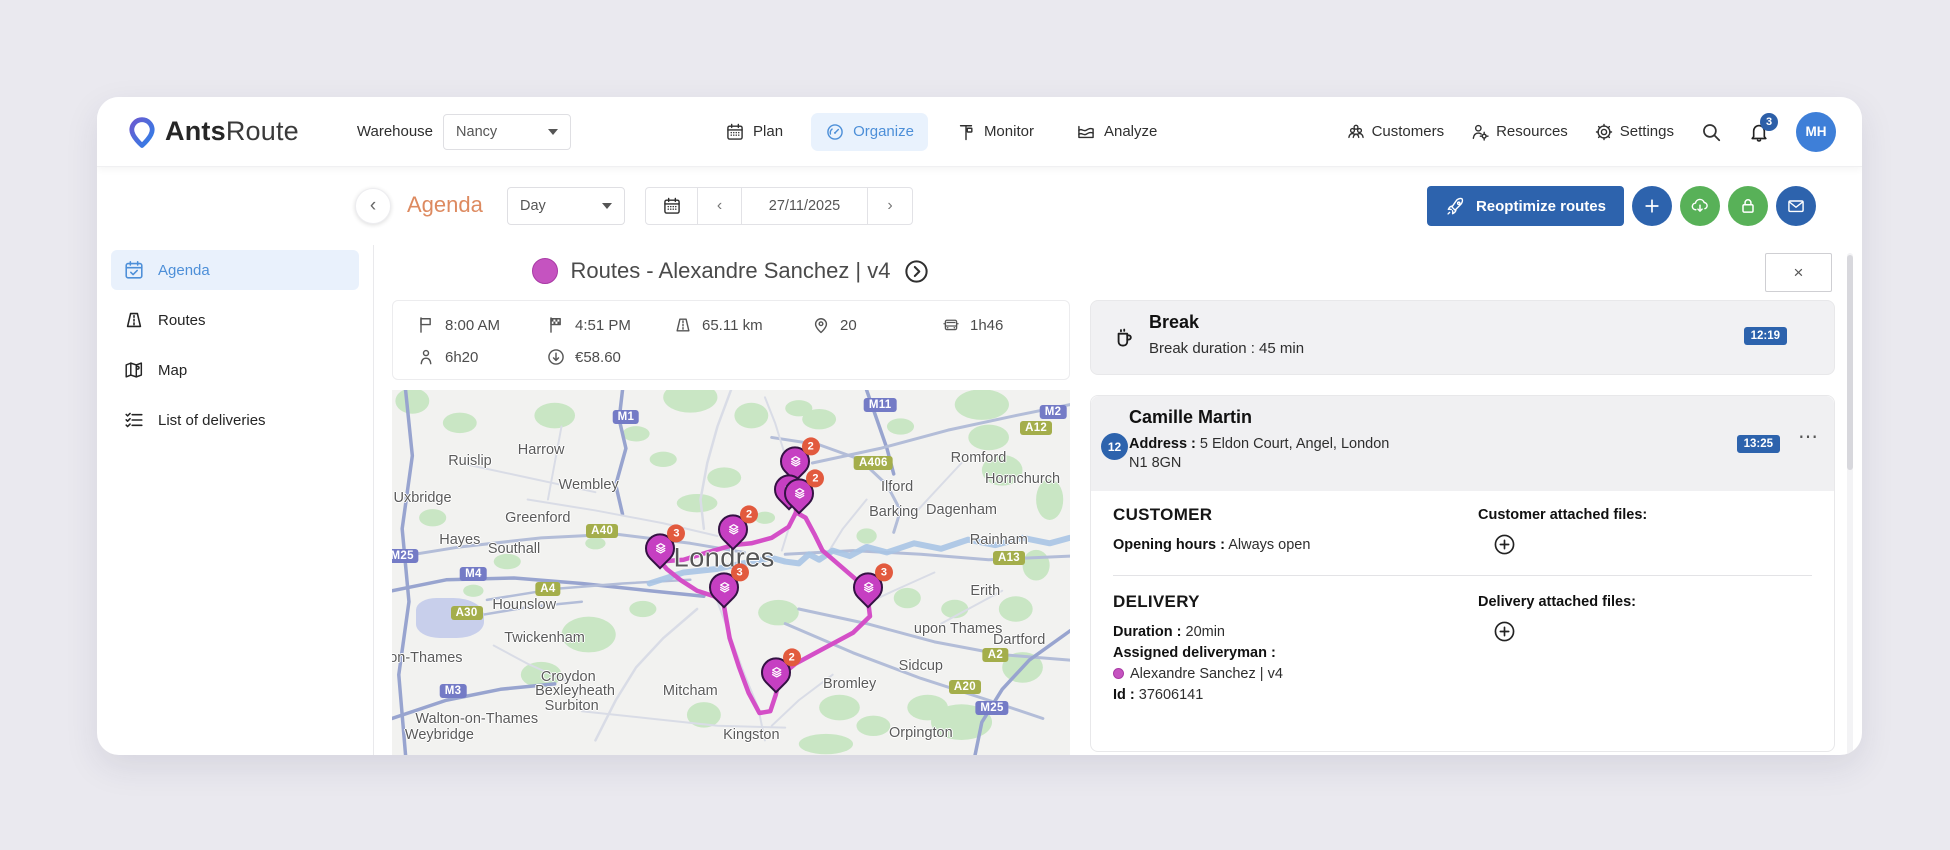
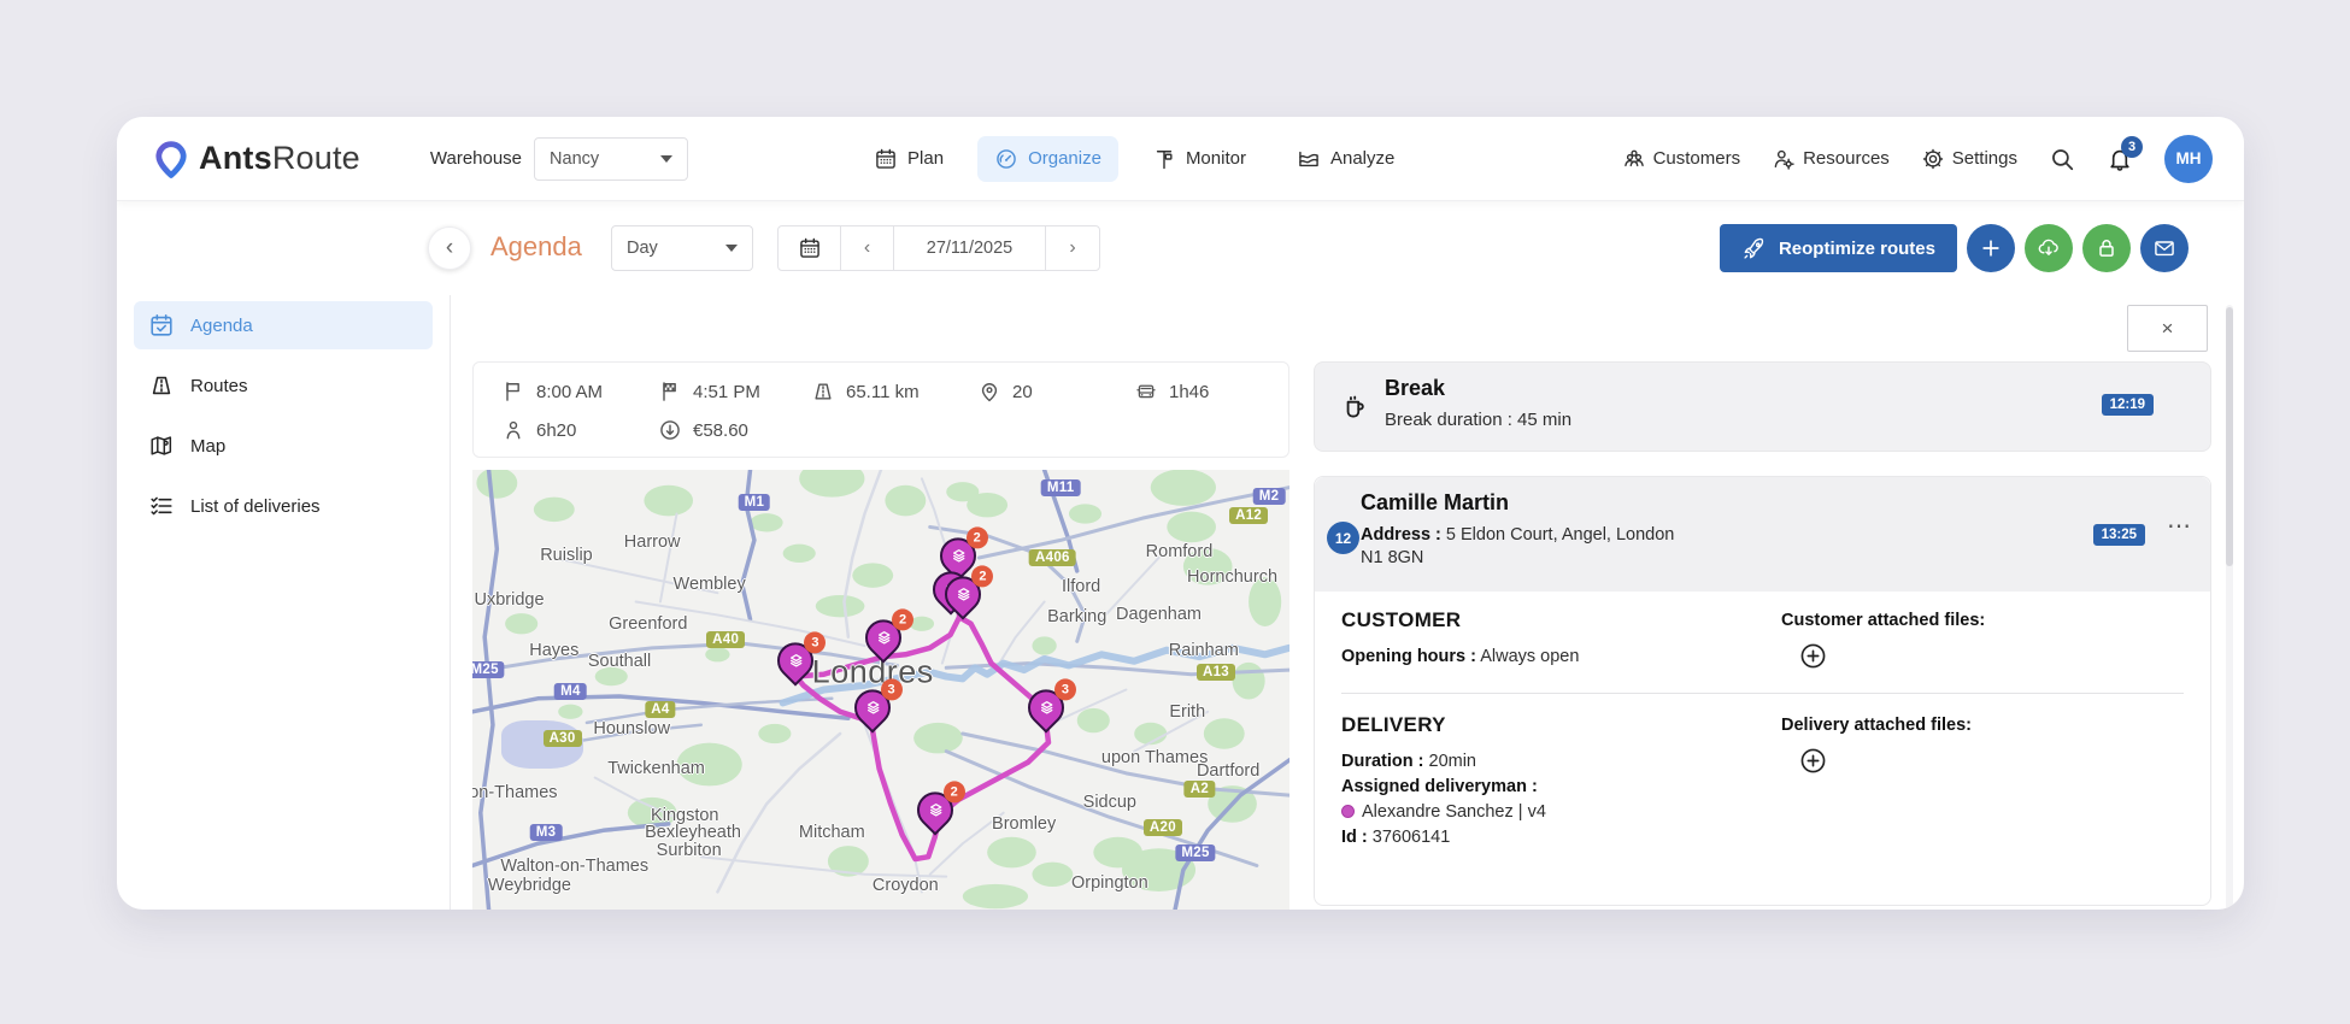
  AntsRoute
  Warehouse
  Nancy
  Plan
  Organize
  Monitor
  Analyze
  Customers
  Resources
  Settings
  3
  MH
  ‹
  Agenda
  Day
  ‹
  27/11/2025
  ›
  Reoptimize routes
  Agenda
  Routes
  Map
  List of deliveries
- Routes - Alexandre Sanchez | v4
  8:00 AM
  4:51 PM
  65.11 km
  20
  1h46
  6h20
  €58.60
  M1
  M25
  M4
  M3
  M11
  M2
  M25
  A40
  A4
  A30
  A12
  A406
  A13
  A2
  A20
  Harrow
  Ruislip
  Wembley
  Uxbridge
  Greenford
  Hayes
  Southall
  Hounslow
  Twickenham
  on-Thames
- Croydon
+ Kingston
  Bexleyheath
  Surbiton
  Walton-on-Thames
  Weybridge
  Mitcham
- Kingston
+ Croydon
  Londres
  Romford
  Hornchurch
  Ilford
  Barking
  Dagenham
  Rainham
  Erith
  upon Thames
  Dartford
  Sidcup
  Bromley
  Orpington
  2
  2
  3
  2
  3
  3
  2
  ×
  Break
  Break duration : 45 min
  12:19
  12
  Camille Martin
  Address : 5 Eldon Court, Angel, London N1 8GN
  13:25
  ⋯
  CUSTOMER
  Opening hours : Always open
  Customer attached files:
  DELIVERY
  Duration : 20min
  Assigned deliveryman :
  Alexandre Sanchez | v4
  Id : 37606141
  Delivery attached files:
